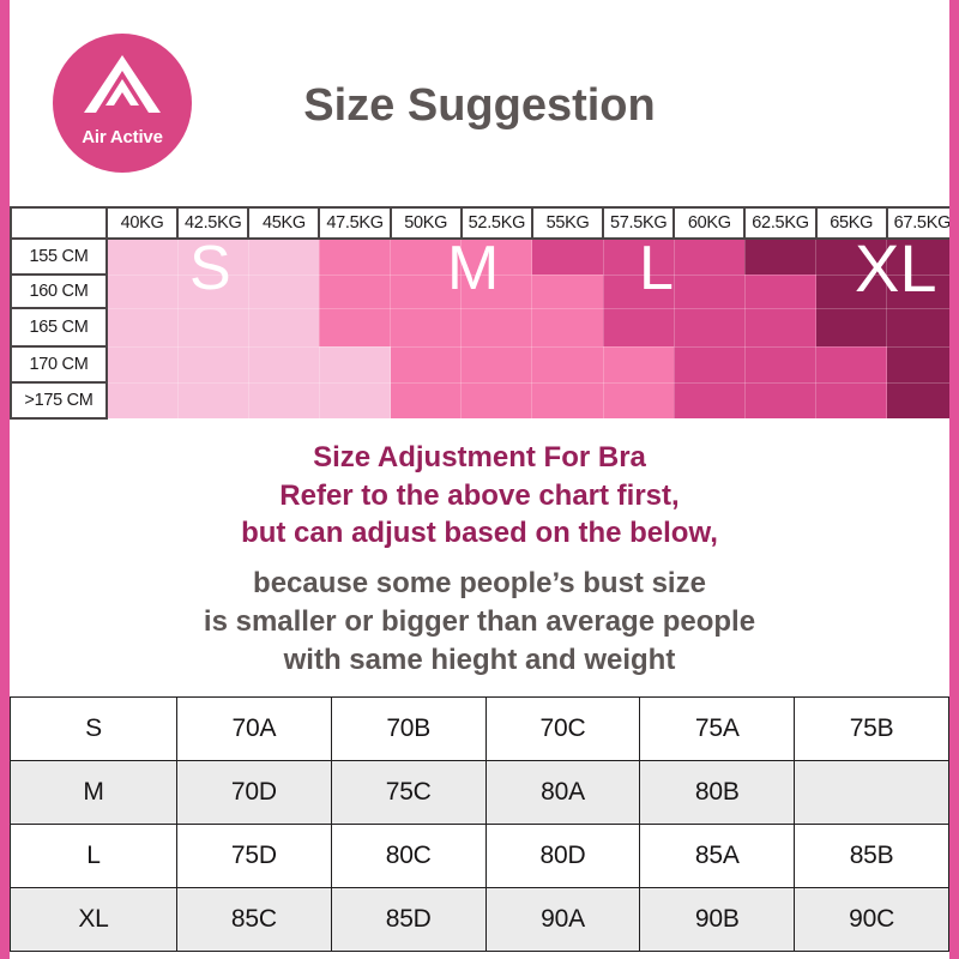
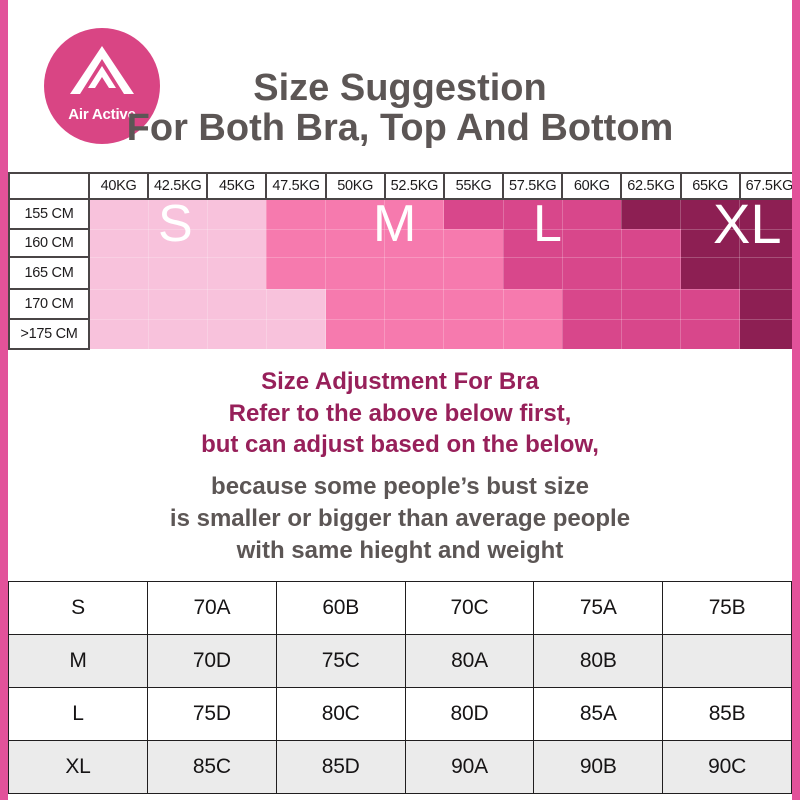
  Air Active
  Size Suggestion
+ For Both Bra, Top And Bottom
  	40KG	42.5KG	45KG	47.5KG	50KG	52.5KG	55KG	57.5KG	60KG	62.5KG	65KG	67.5KG
  155 CM
  160 CM
  165 CM
  170 CM
  >175 CM
  S
  M
  L
  XL
  Size Adjustment For Bra
- Refer to the above chart first,
+ Refer to the above below first,
  but can adjust based on the below,
  because some people’s bust size
  is smaller or bigger than average people
  with same hieght and weight
- S	70A	70B	70C	75A	75B
+ S	70A	60B	70C	75A	75B
  M	70D	75C	80A	80B
  L	75D	80C	80D	85A	85B
  XL	85C	85D	90A	90B	90C
